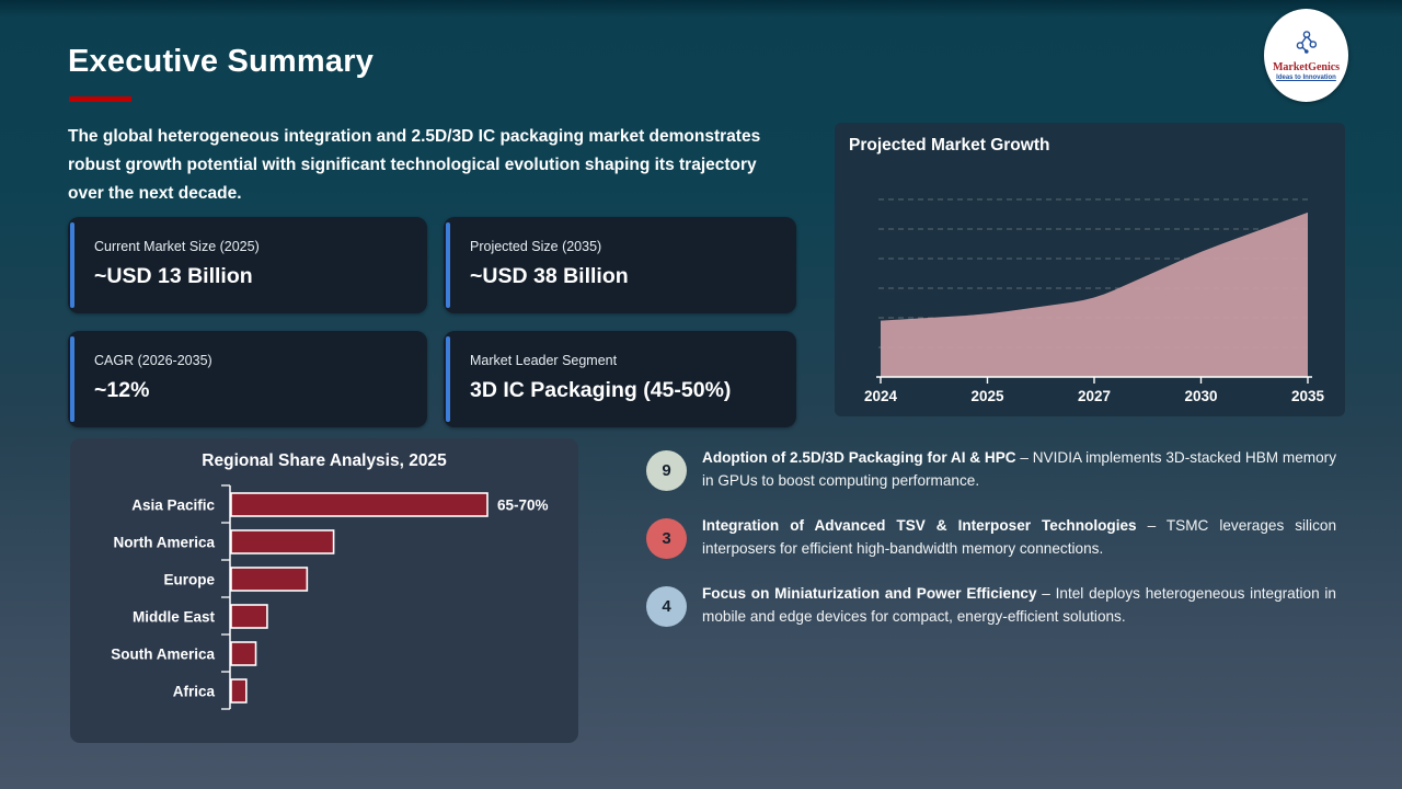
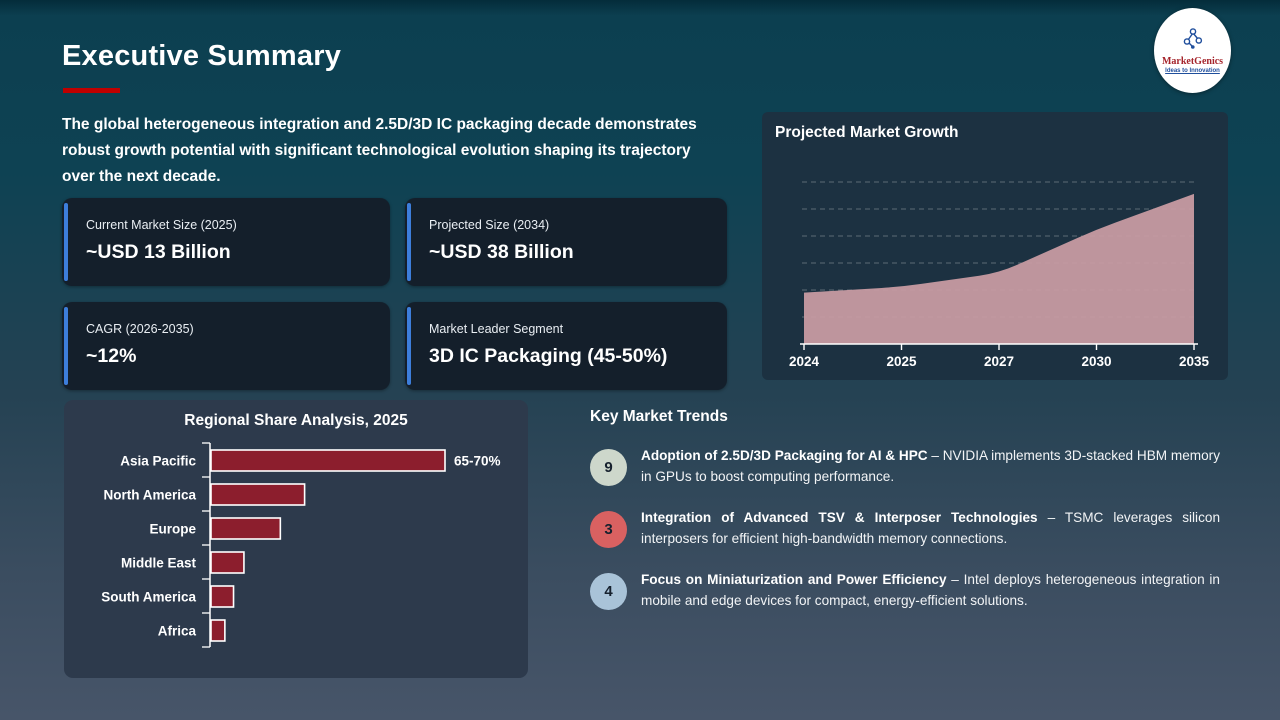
  Executive Summary
  MarketGenics
- The global heterogeneous integration and 2.5D/3D IC packaging market demonstrates robust growth potential with significant technological evolution shaping its trajectory over the next decade.
+ The global heterogeneous integration and 2.5D/3D IC packaging decade demonstrates robust growth potential with significant technological evolution shaping its trajectory over the next decade.
  Current Market Size (2025)
  ~USD 13 Billion
- Projected Size (2035)
+ Projected Size (2034)
  ~USD 38 Billion
  CAGR (2026-2035)
  ~12%
  Market Leader Segment
  3D IC Packaging (45-50%)
  Projected Market Growth
  2024
  2025
  2027
  2030
  2035
  Regional Share Analysis, 2025
  Asia Pacific
  65-70%
  North America
  Europe
  Middle East
  South America
  Africa
+ Key Market Trends
  9
  Adoption of 2.5D/3D Packaging for AI & HPC – NVIDIA implements 3D-stacked HBM memory in GPUs to boost computing performance.
  3
  Integration of Advanced TSV & Interposer Technologies – TSMC leverages silicon interposers for efficient high-bandwidth memory connections.
  4
  Focus on Miniaturization and Power Efficiency – Intel deploys heterogeneous integration in mobile and edge devices for compact, energy-efficient solutions.
